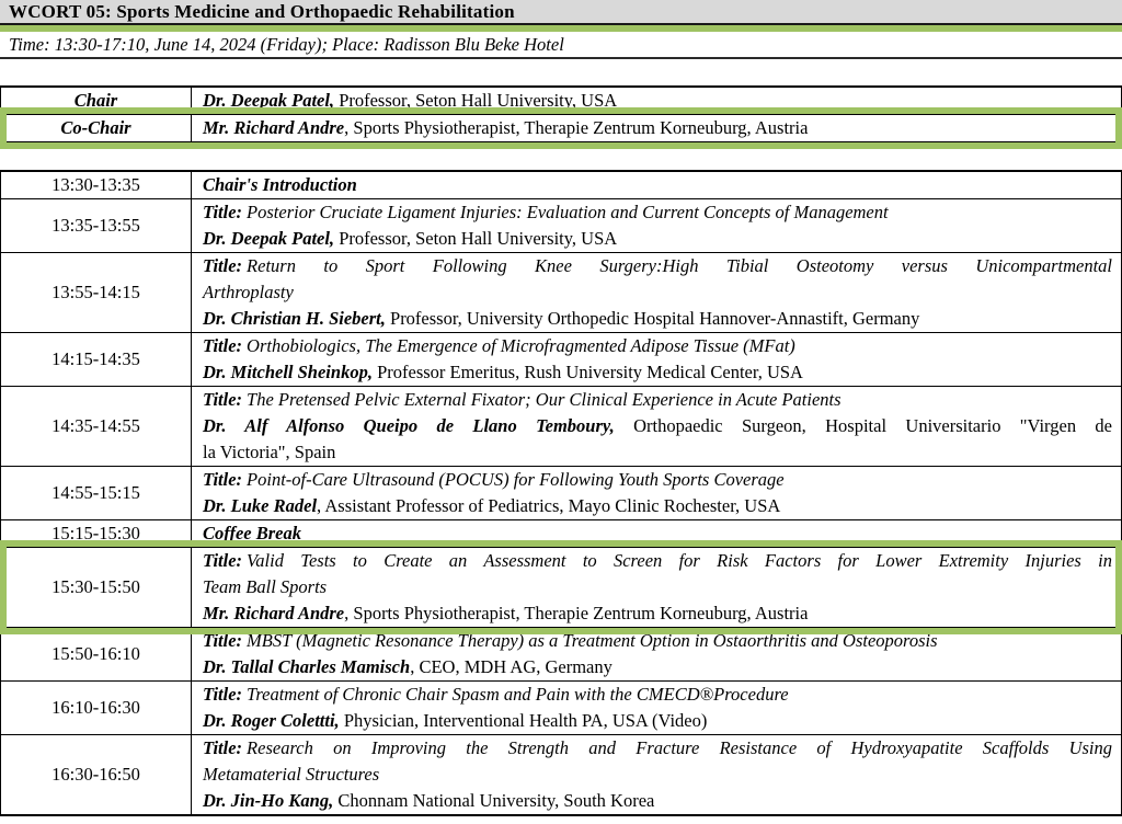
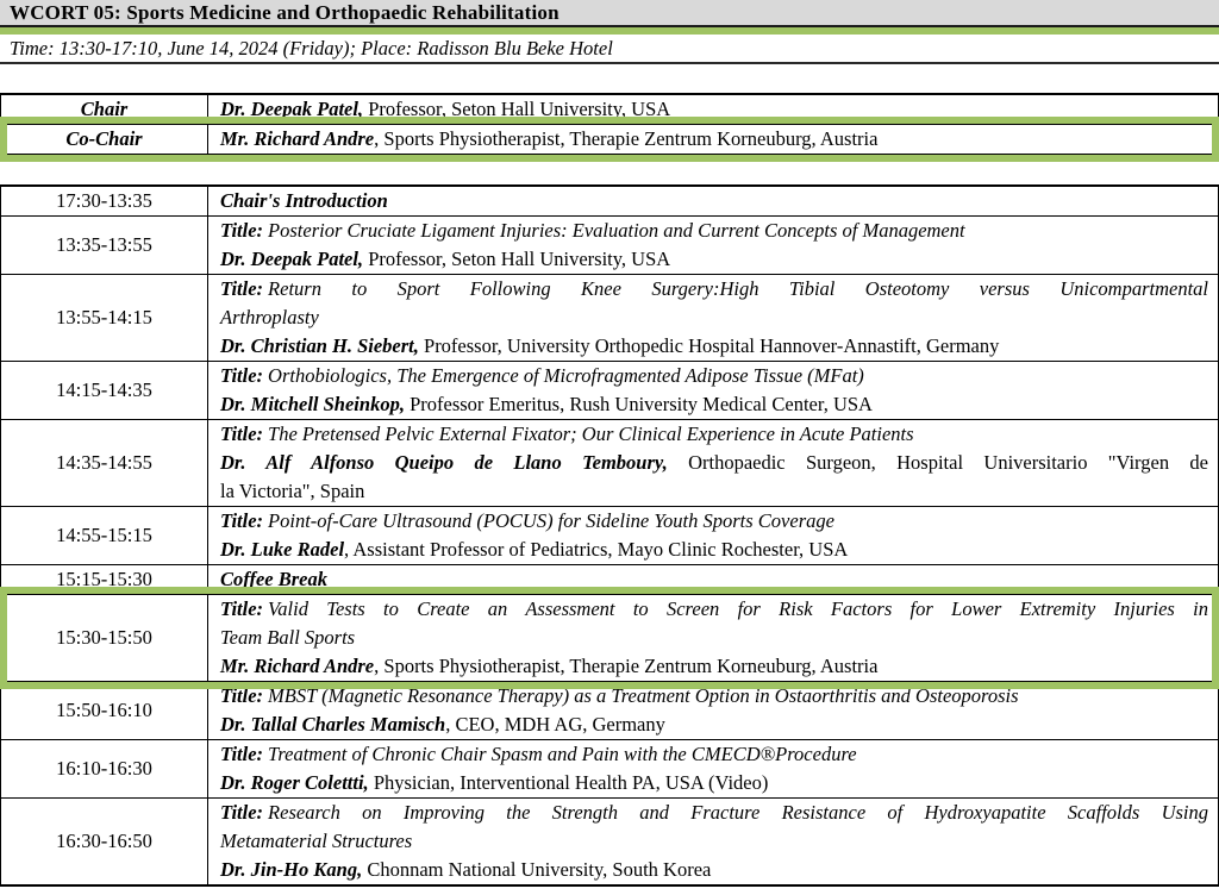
  WCORT 05: Sports Medicine and Orthopaedic Rehabilitation
  Time: 13:30-17:10, June 14, 2024 (Friday); Place: Radisson Blu Beke Hotel
  Chair
  Dr. Deepak Patel, Professor, Seton Hall University, USA
  Co-Chair
  Mr. Richard Andre, Sports Physiotherapist, Therapie Zentrum Korneuburg, Austria
- 13:30-13:35
+ 17:30-13:35
  Chair's Introduction
  13:35-13:55
  Title: Posterior Cruciate Ligament Injuries: Evaluation and Current Concepts of Management
  Dr. Deepak Patel, Professor, Seton Hall University, USA
  13:55-14:15
  Title: Return to Sport Following Knee Surgery:High Tibial Osteotomy versus Unicompartmental
  Arthroplasty
  Dr. Christian H. Siebert, Professor, University Orthopedic Hospital Hannover-Annastift, Germany
  14:15-14:35
  Title: Orthobiologics, The Emergence of Microfragmented Adipose Tissue (MFat)
  Dr. Mitchell Sheinkop, Professor Emeritus, Rush University Medical Center, USA
  14:35-14:55
  Title: The Pretensed Pelvic External Fixator; Our Clinical Experience in Acute Patients
  Dr. Alf Alfonso Queipo de Llano Temboury, Orthopaedic Surgeon, Hospital Universitario "Virgen de
  la Victoria", Spain
  14:55-15:15
- Title: Point-of-Care Ultrasound (POCUS) for Following Youth Sports Coverage
+ Title: Point-of-Care Ultrasound (POCUS) for Sideline Youth Sports Coverage
  Dr. Luke Radel, Assistant Professor of Pediatrics, Mayo Clinic Rochester, USA
  15:15-15:30
  Coffee Break
  15:30-15:50
  Title: Valid Tests to Create an Assessment to Screen for Risk Factors for Lower Extremity Injuries in
  Team Ball Sports
  Mr. Richard Andre, Sports Physiotherapist, Therapie Zentrum Korneuburg, Austria
  15:50-16:10
  Title: MBST (Magnetic Resonance Therapy) as a Treatment Option in Ostaorthritis and Osteoporosis
  Dr. Tallal Charles Mamisch, CEO, MDH AG, Germany
  16:10-16:30
  Title: Treatment of Chronic Chair Spasm and Pain with the CMECD®Procedure
  Dr. Roger Colettti, Physician, Interventional Health PA, USA (Video)
  16:30-16:50
  Title: Research on Improving the Strength and Fracture Resistance of Hydroxyapatite Scaffolds Using
  Metamaterial Structures
  Dr. Jin-Ho Kang, Chonnam National University, South Korea
